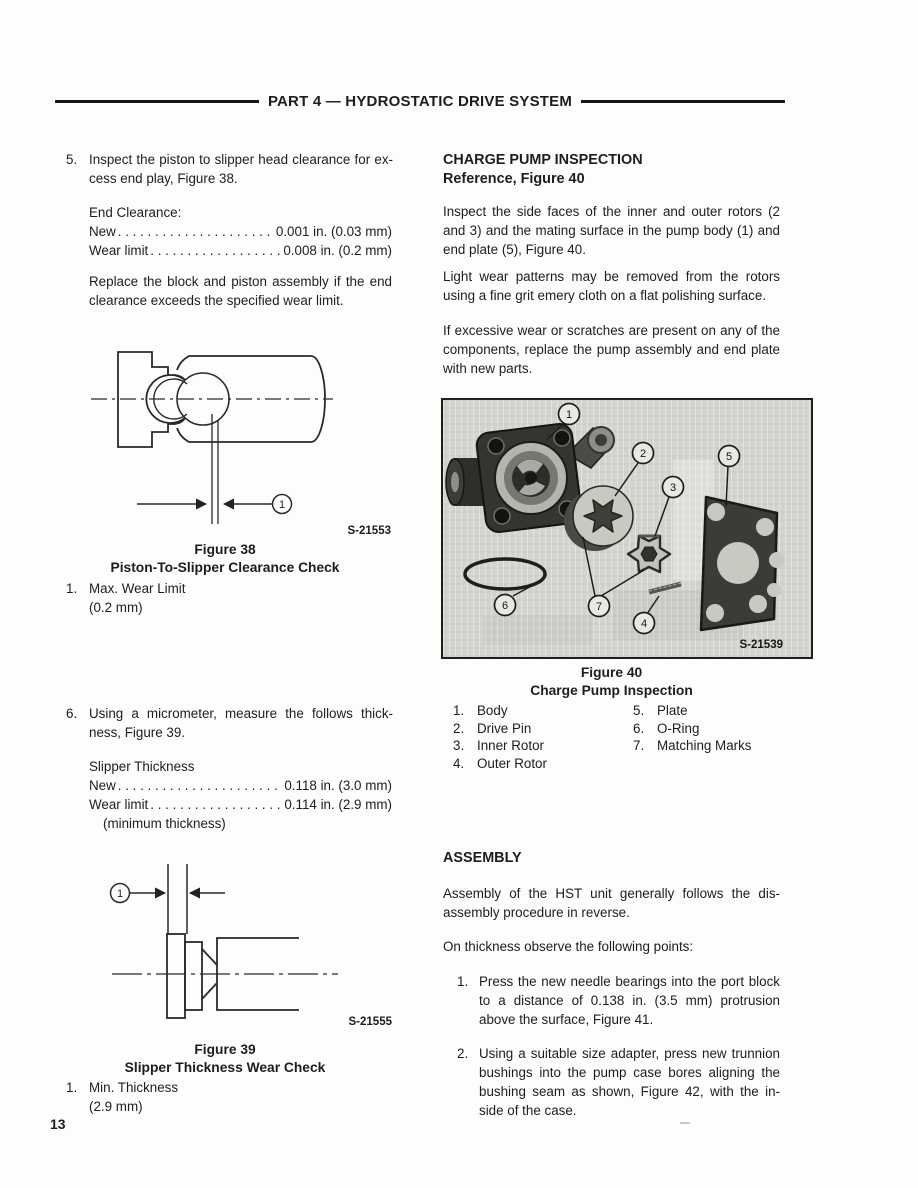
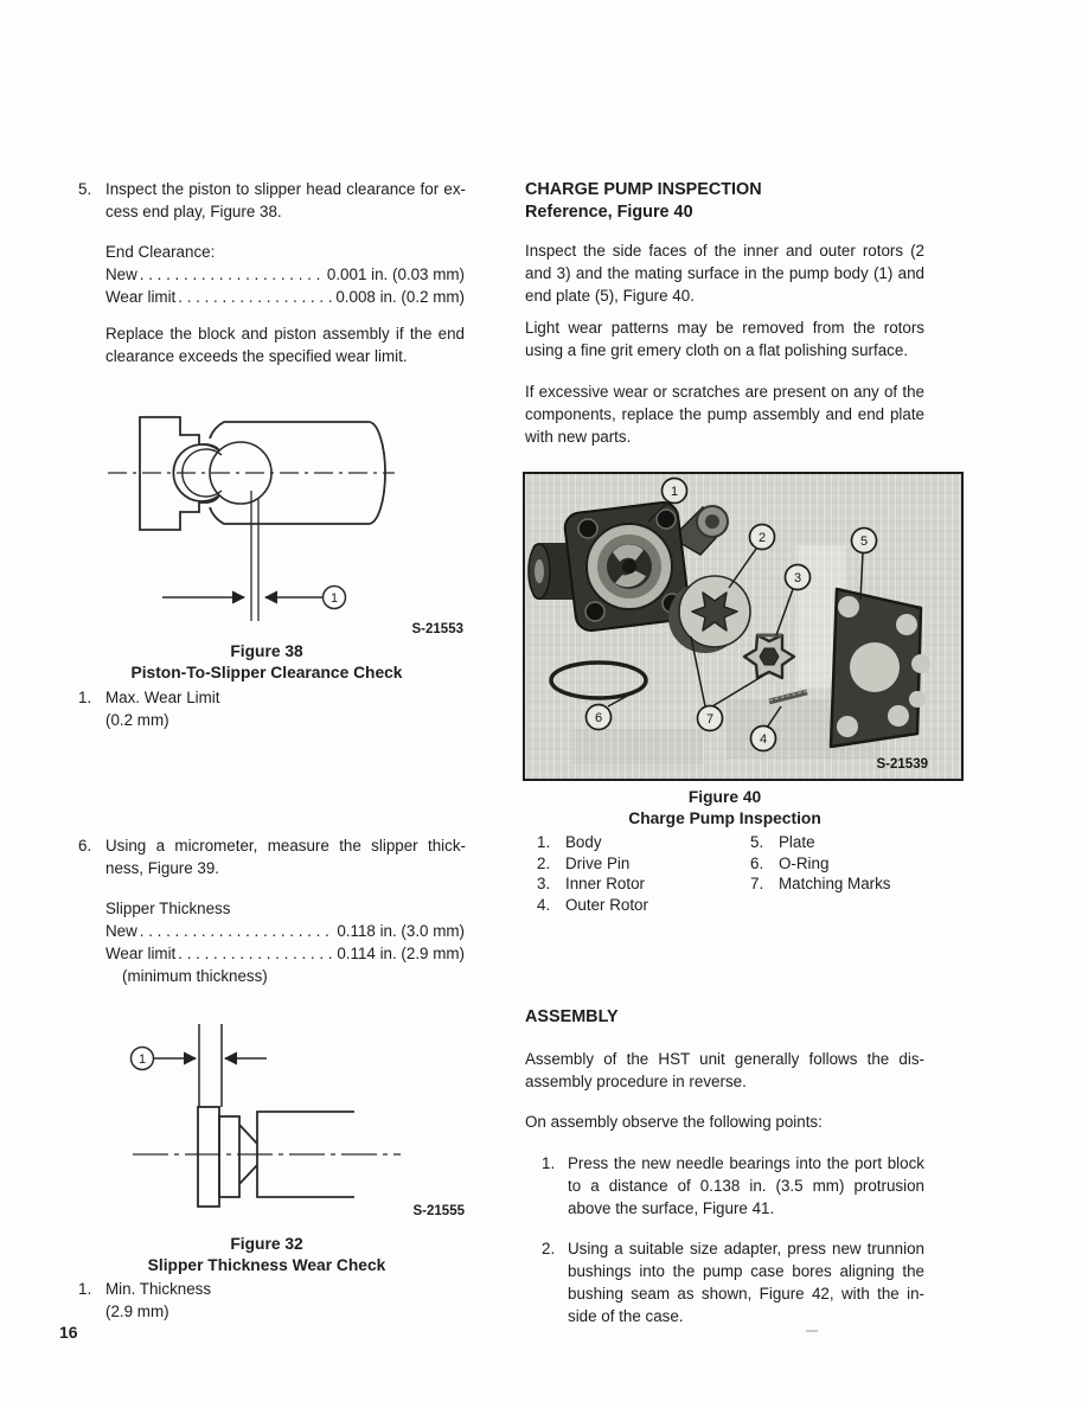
- PART 4 — HYDROSTATIC DRIVE SYSTEM
  5.
  Inspect the piston to slipper head clearance for ex-
  cess end play, Figure 38.
  End Clearance:
  New
  . . . . . . . . . . . . . . . . . . . . .
  0.001 in. (0.03 mm)
  Wear limit
  . . . . . . . . . . . . . . . . . .
  0.008 in. (0.2 mm)
  Replace the block and piston assembly if the end
  clearance exceeds the specified wear limit.
  1
  S-21553
  Figure 38
  Piston-To-Slipper Clearance Check
  1.
  Max. Wear Limit
  (0.2 mm)
  6.
- Using a micrometer, measure the follows thick-
+ Using a micrometer, measure the slipper thick-
  ness, Figure 39.
  Slipper Thickness
  New
  . . . . . . . . . . . . . . . . . . . . . .
  0.118 in. (3.0 mm)
  Wear limit
  . . . . . . . . . . . . . . . . . .
  0.114 in. (2.9 mm)
  (minimum thickness)
  1
  S-21555
- Figure 39
+ Figure 32
  Slipper Thickness Wear Check
  1.
  Min. Thickness
  (2.9 mm)
- 13
+ 16
  CHARGE PUMP INSPECTION
  Reference, Figure 40
  Inspect the side faces of the inner and outer rotors (2
  and 3) and the mating surface in the pump body (1) and
  end plate (5), Figure 40.
  Light wear patterns may be removed from the rotors
  using a fine grit emery cloth on a flat polishing surface.
  If excessive wear or scratches are present on any of the
  components, replace the pump assembly and end plate
  with new parts.
  1
  2
  3
  5
  6
  7
  4
  S-21539
  Figure 40
  Charge Pump Inspection
  1.
  Body
  2.
  Drive Pin
  3.
  Inner Rotor
  4.
  Outer Rotor
  5.
  Plate
  6.
  O-Ring
  7.
  Matching Marks
  ASSEMBLY
  Assembly of the HST unit generally follows the dis-
  assembly procedure in reverse.
- On thickness observe the following points:
+ On assembly observe the following points:
  1.
  Press the new needle bearings into the port block
  to a distance of 0.138 in. (3.5 mm) protrusion
  above the surface, Figure 41.
  2.
  Using a suitable size adapter, press new trunnion
  bushings into the pump case bores aligning the
  bushing seam as shown, Figure 42, with the in-
  side of the case.
